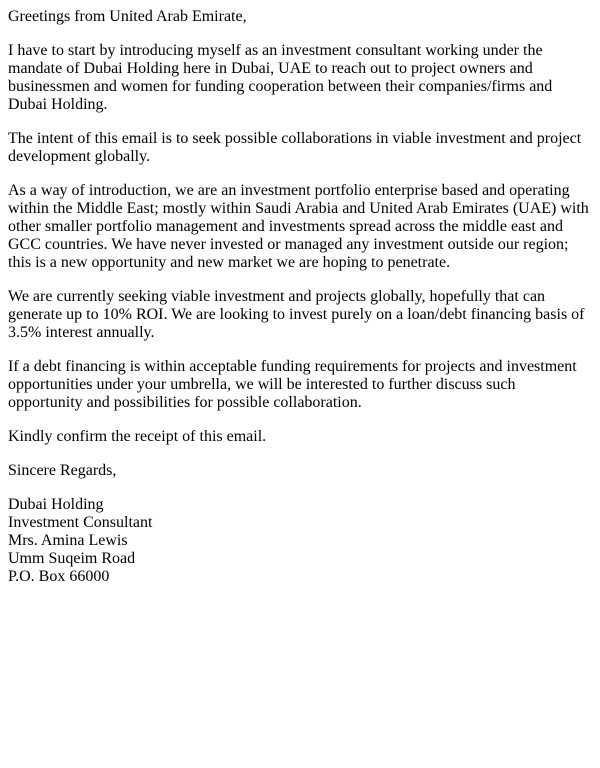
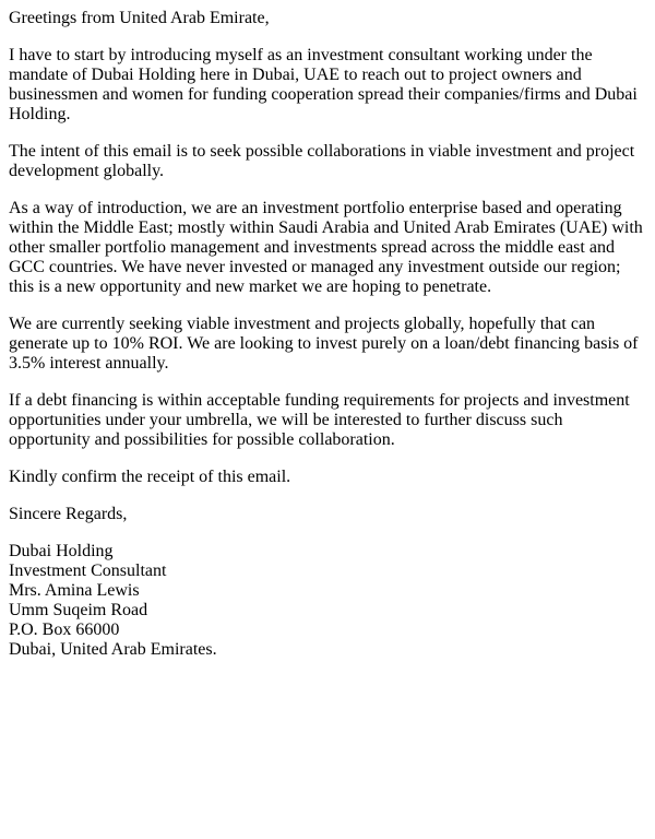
  Greetings from United Arab Emirate,
- I have to start by introducing myself as an investment consultant working under the mandate of Dubai Holding here in Dubai, UAE to reach out to project owners and businessmen and women for funding cooperation between their companies/firms and Dubai Holding.
+ I have to start by introducing myself as an investment consultant working under the mandate of Dubai Holding here in Dubai, UAE to reach out to project owners and businessmen and women for funding cooperation spread their companies/firms and Dubai Holding.
  The intent of this email is to seek possible collaborations in viable investment and project development globally.
  As a way of introduction, we are an investment portfolio enterprise based and operating within the Middle East; mostly within Saudi Arabia and United Arab Emirates (UAE) with other smaller portfolio management and investments spread across the middle east and GCC countries. We have never invested or managed any investment outside our region; this is a new opportunity and new market we are hoping to penetrate.
  We are currently seeking viable investment and projects globally, hopefully that can generate up to 10% ROI. We are looking to invest purely on a loan/debt financing basis of 3.5% interest annually.
  If a debt financing is within acceptable funding requirements for projects and investment opportunities under your umbrella, we will be interested to further discuss such opportunity and possibilities for possible collaboration.
  Kindly confirm the receipt of this email.
  Sincere Regards,
  Dubai Holding
  Investment Consultant
  Mrs. Amina Lewis
  Umm Suqeim Road
  P.O. Box 66000
+ Dubai, United Arab Emirates.
